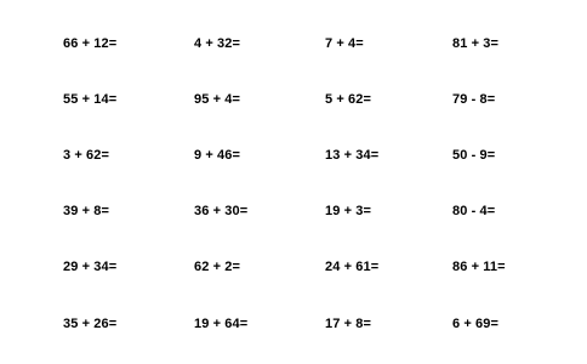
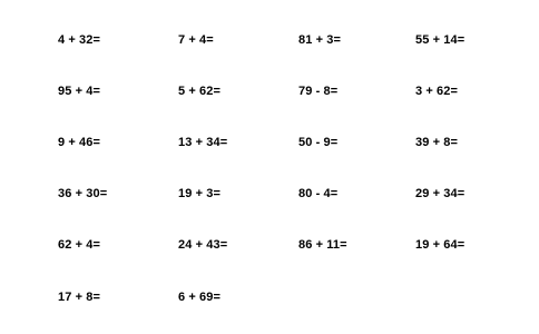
- 66 + 12=
  4 + 32=
  7 + 4=
  81 + 3=
  55 + 14=
  95 + 4=
  5 + 62=
  79 - 8=
  3 + 62=
  9 + 46=
  13 + 34=
  50 - 9=
  39 + 8=
  36 + 30=
  19 + 3=
  80 - 4=
  29 + 34=
- 62 + 2=
+ 62 + 4=
- 24 + 61=
+ 24 + 43=
  86 + 11=
- 35 + 26=
  19 + 64=
  17 + 8=
  6 + 69=
